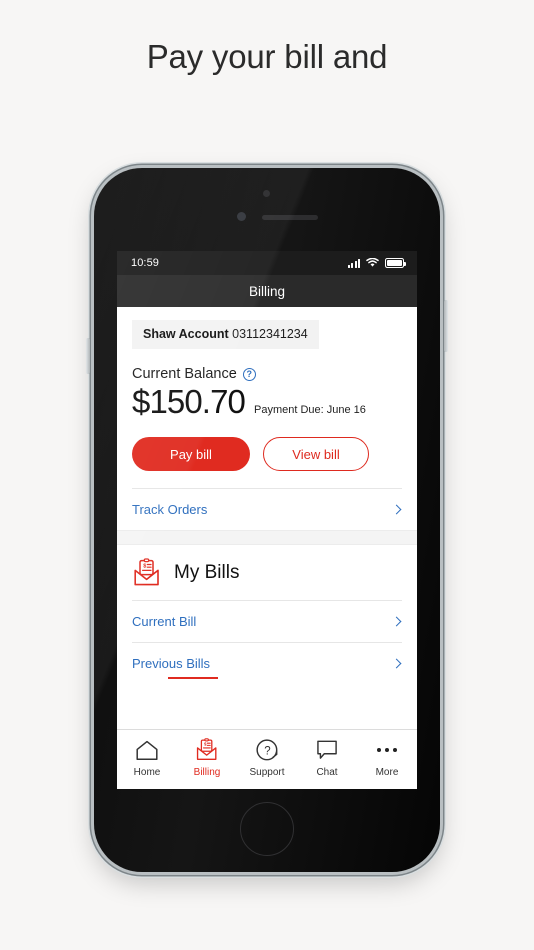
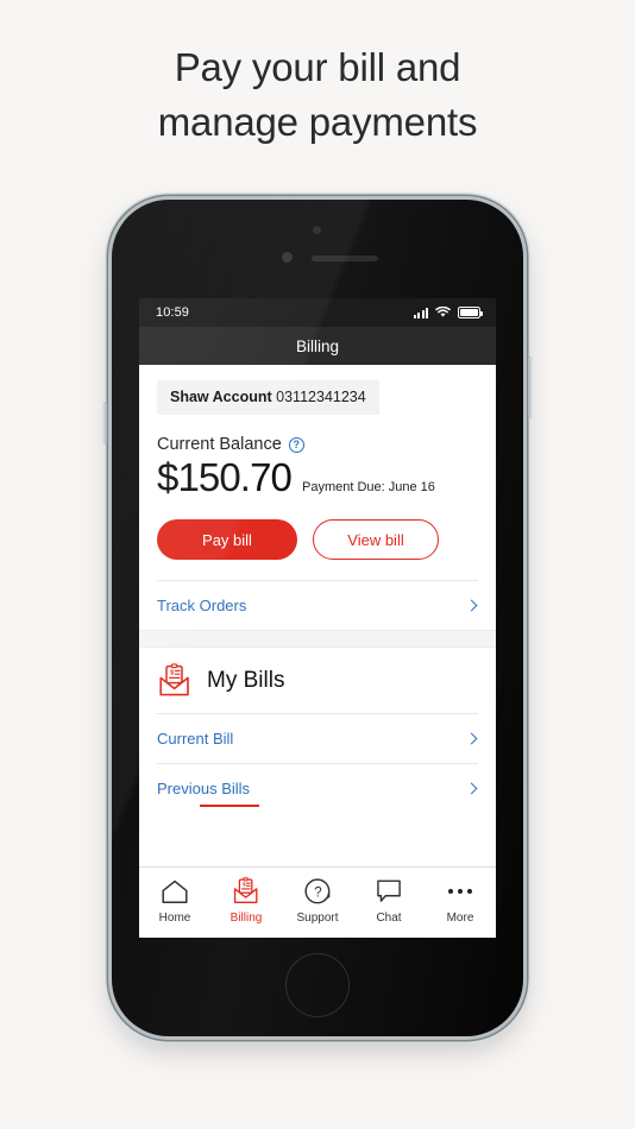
  Pay your bill and
+ manage payments
